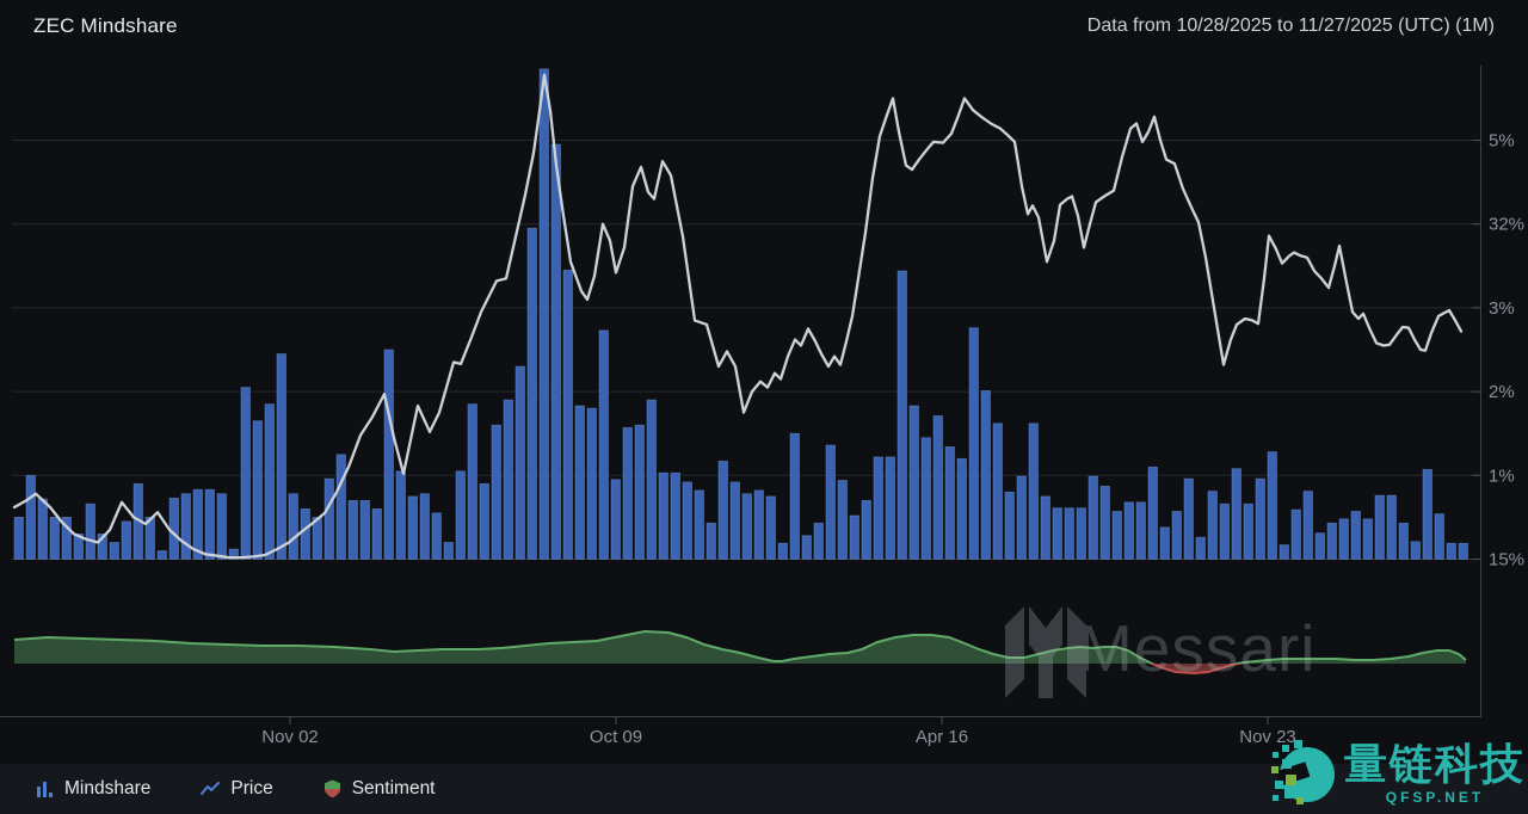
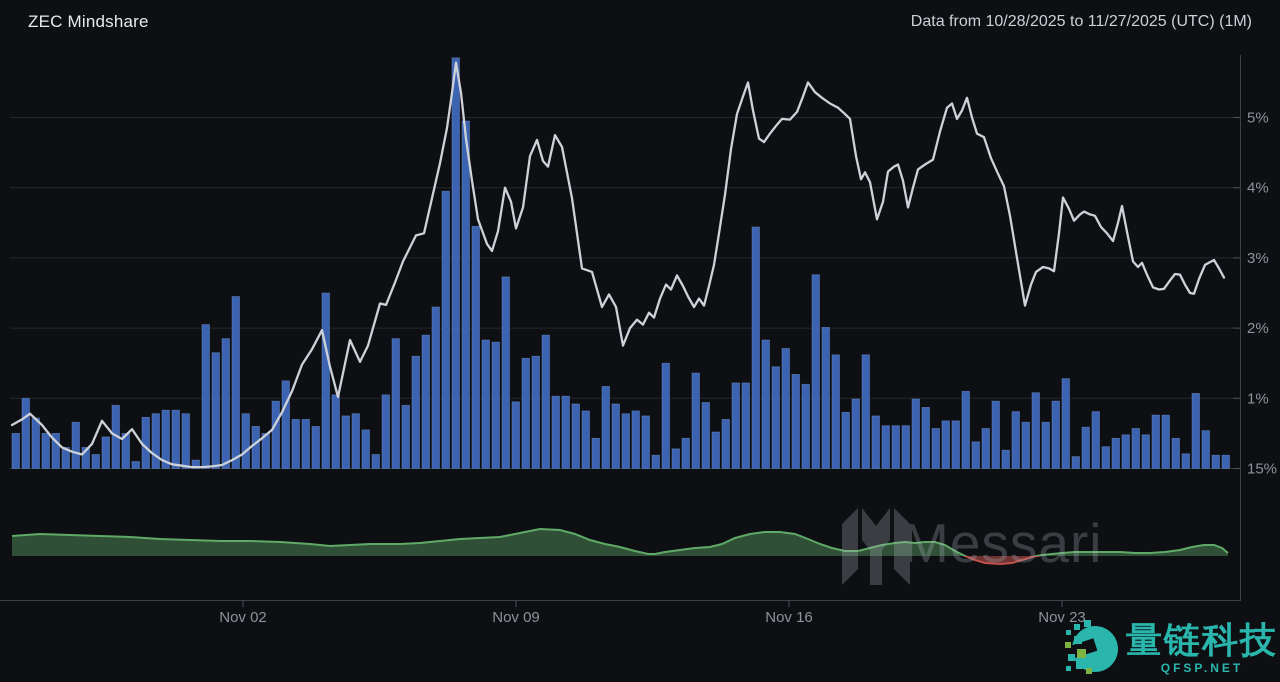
  Messari
  15%
  1%
  2%
  3%
- 32%
+ 4%
  5%
  Nov 02
- Oct 09
+ Nov 09
- Apr 16
+ Nov 16
  Nov 23
  ZEC Mindshare
  Data from 10/28/2025 to 11/27/2025 (UTC) (1M)
- Mindshare
- Price
- Sentiment
  量链科技
  QFSP.NET
